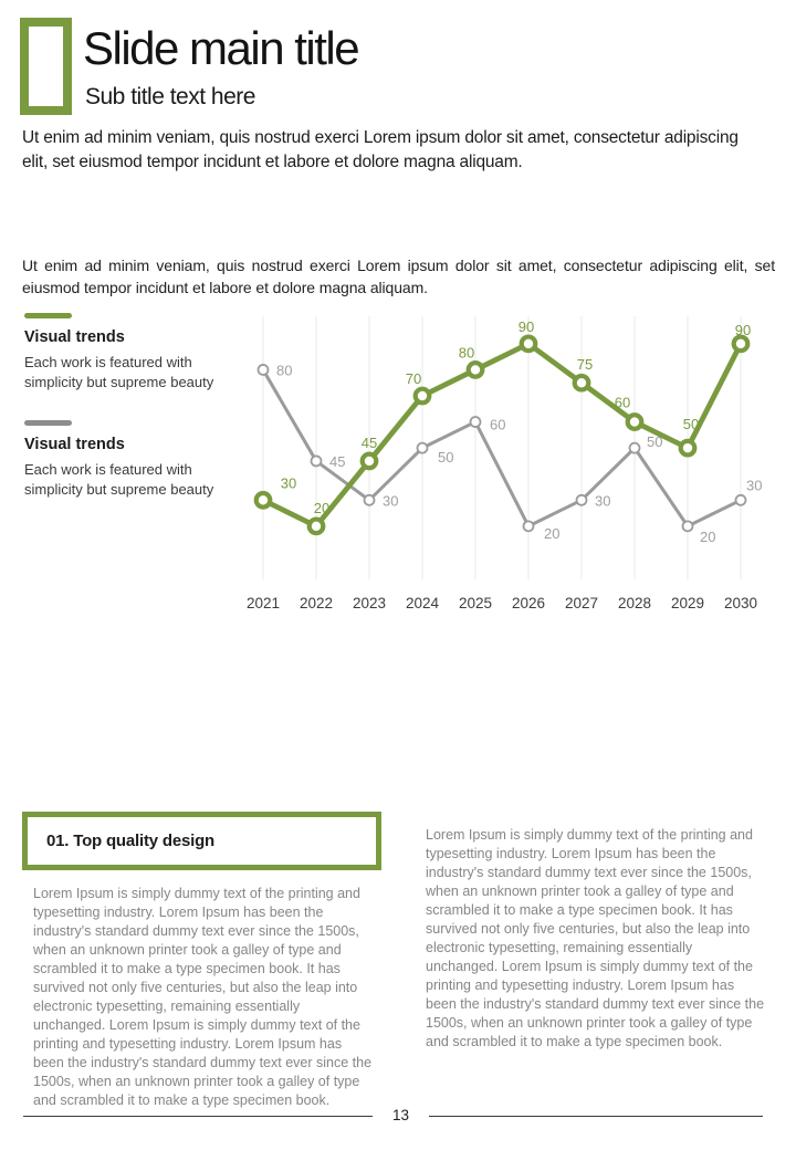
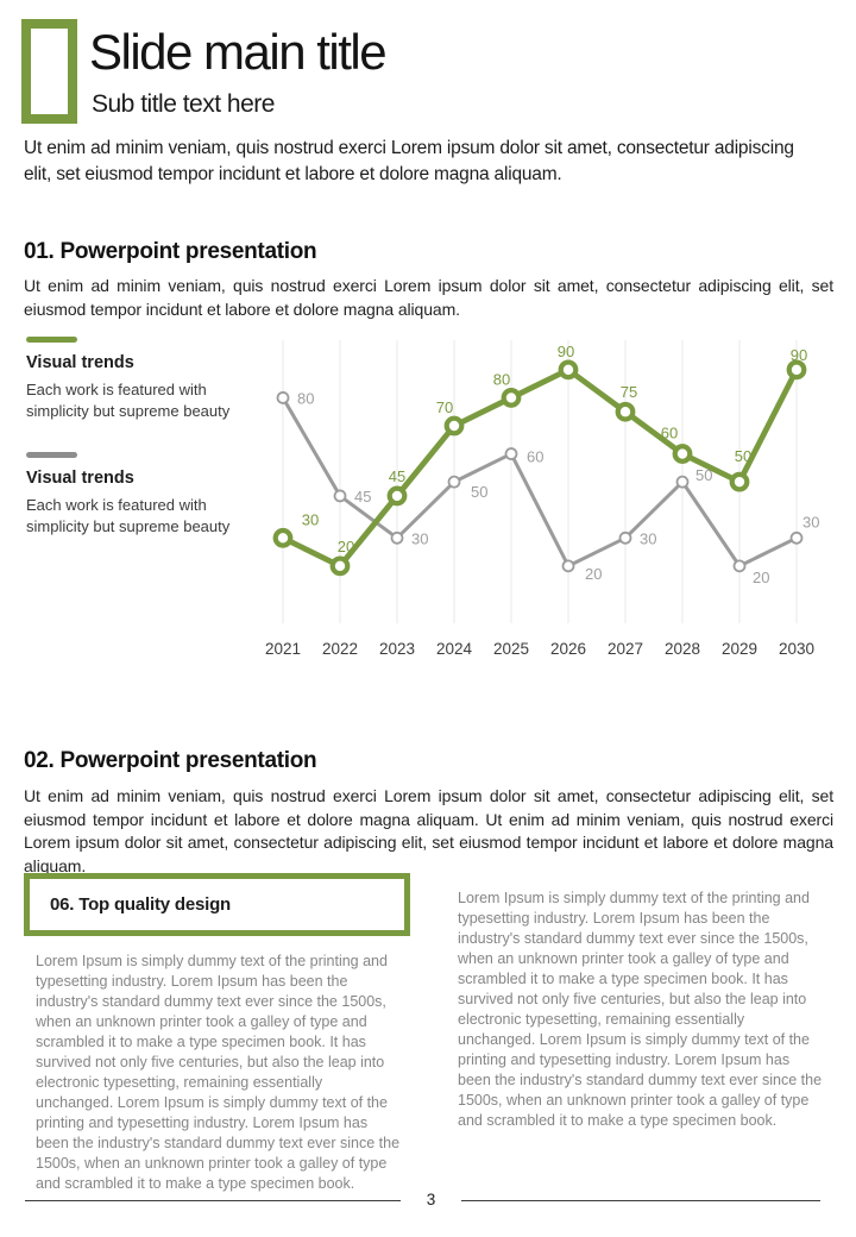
  Slide main title
  Sub title text here
  Ut enim ad minim veniam, quis nostrud exerci Lorem ipsum dolor sit amet, consectetur adipiscing elit, set eiusmod tempor incidunt et labore et dolore magna aliquam.
+ 01. Powerpoint presentation
  Ut enim ad minim veniam, quis nostrud exerci Lorem ipsum dolor sit amet, consectetur adipiscing elit, set eiusmod tempor incidunt et labore et dolore magna aliquam.
  Visual trends
  Each work is featured with simplicity but supreme beauty
  Visual trends
  Each work is featured with simplicity but supreme beauty
  2021
  2022
  2023
  2024
  2025
  2026
  2027
  2028
  2029
  2030
  80
  45
  30
  50
  60
  20
  30
  50
  20
  30
  30
  20
  45
  70
  80
  90
  75
  60
  50
  90
+ 02. Powerpoint presentation
+ Ut enim ad minim veniam, quis nostrud exerci Lorem ipsum dolor sit amet, consectetur adipiscing elit, set eiusmod tempor incidunt et labore et dolore magna aliquam. Ut enim ad minim veniam, quis nostrud exerci Lorem ipsum dolor sit amet, consectetur adipiscing elit, set eiusmod tempor incidunt et labore et dolore magna aliquam.
- 01. Top quality design
+ 06. Top quality design
  Lorem Ipsum is simply dummy text of the printing and typesetting industry. Lorem Ipsum has been the industry's standard dummy text ever since the 1500s, when an unknown printer took a galley of type and scrambled it to make a type specimen book. It has survived not only five centuries, but also the leap into electronic typesetting, remaining essentially unchanged. Lorem Ipsum is simply dummy text of the printing and typesetting industry. Lorem Ipsum has been the industry's standard dummy text ever since the 1500s, when an unknown printer took a galley of type and scrambled it to make a type specimen book.
  Lorem Ipsum is simply dummy text of the printing and typesetting industry. Lorem Ipsum has been the industry's standard dummy text ever since the 1500s, when an unknown printer took a galley of type and scrambled it to make a type specimen book. It has survived not only five centuries, but also the leap into electronic typesetting, remaining essentially unchanged. Lorem Ipsum is simply dummy text of the printing and typesetting industry. Lorem Ipsum has been the industry's standard dummy text ever since the 1500s, when an unknown printer took a galley of type and scrambled it to make a type specimen book.
- 13
+ 3
